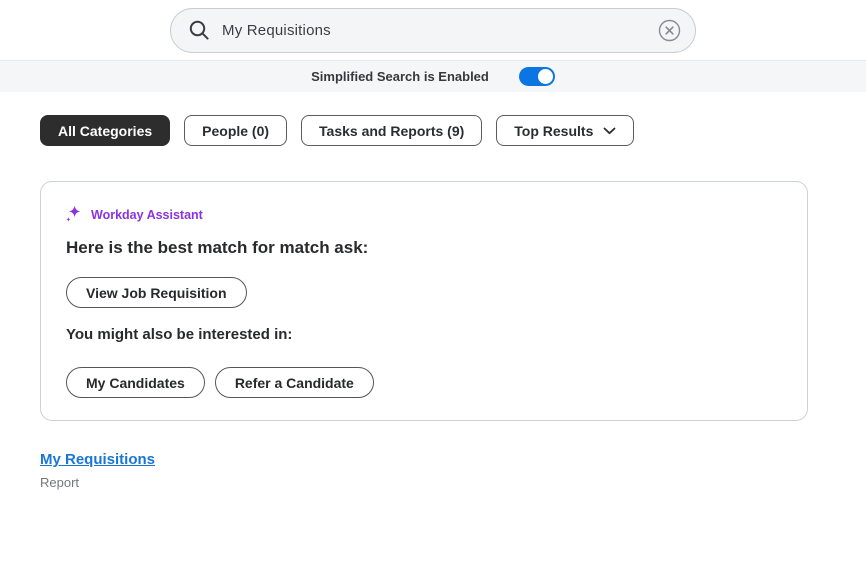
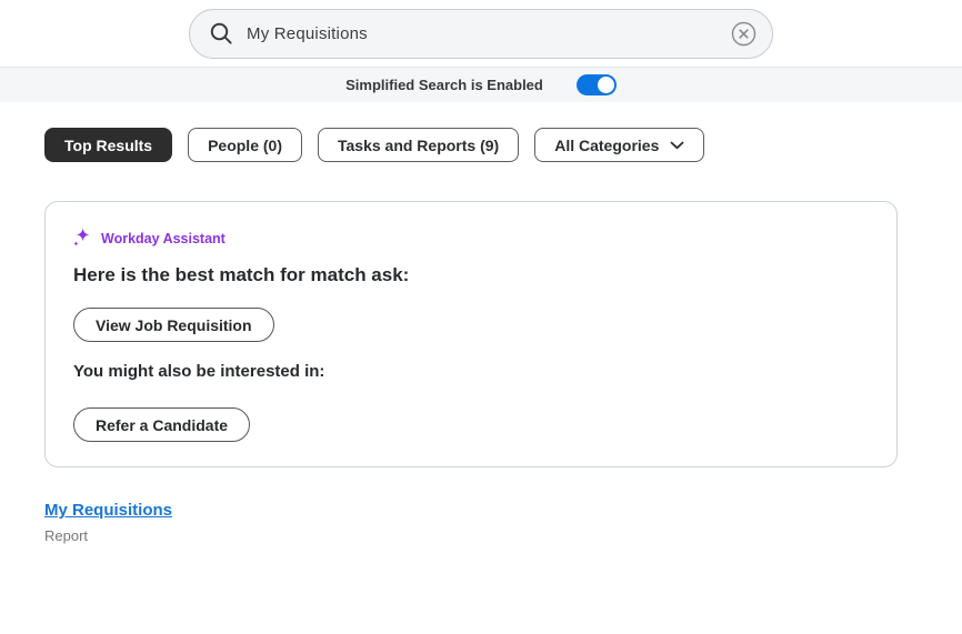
  My Requisitions
  Simplified Search is Enabled
- All Categories
+ Top Results
  People (0)
  Tasks and Reports (9)
- Top Results
+ All Categories
  Workday Assistant
  Here is the best match for match ask:
  View Job Requisition
  You might also be interested in:
- My Candidates
  Refer a Candidate
  My Requisitions
  Report
